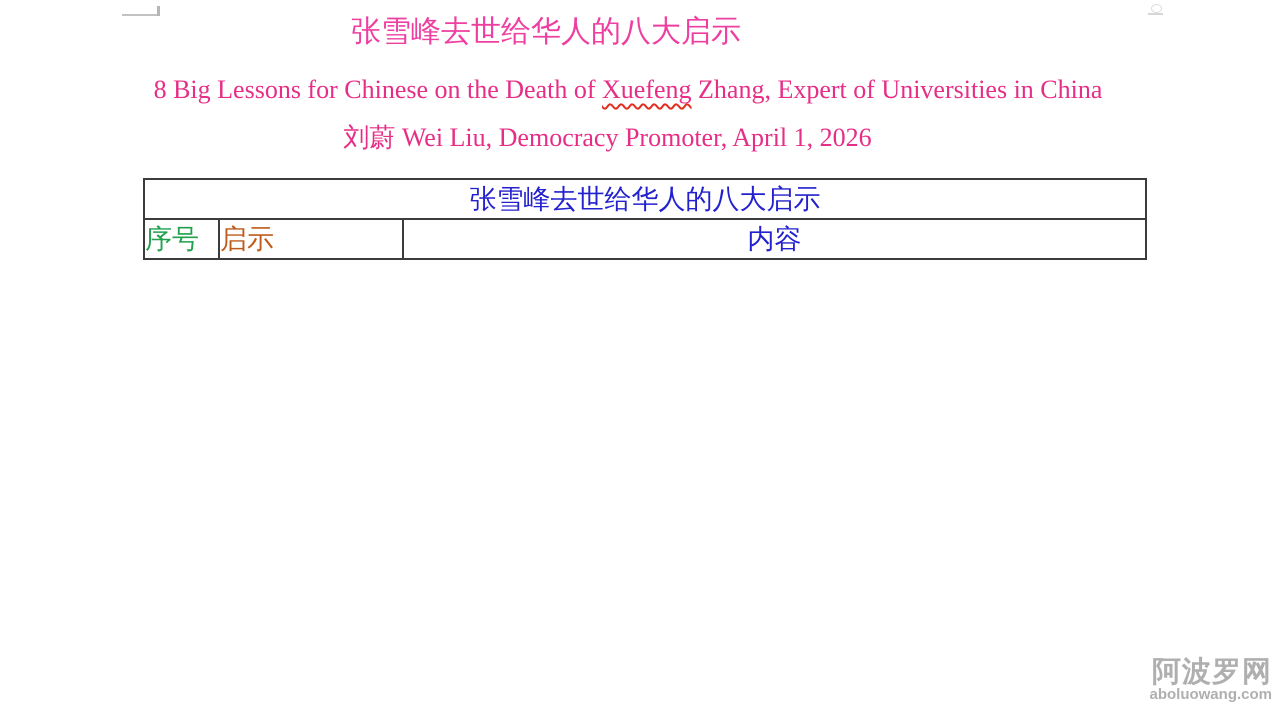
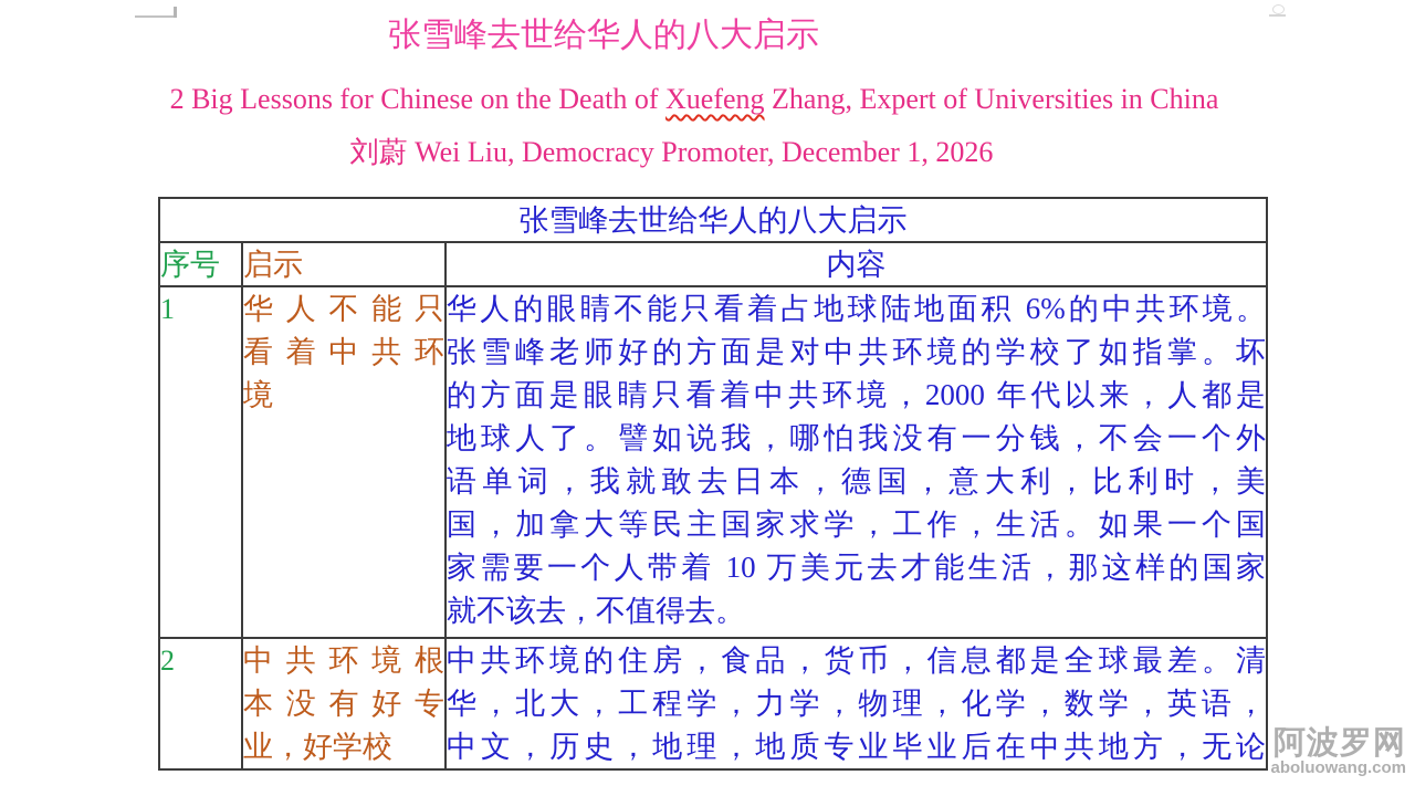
  张雪峰去世给华人的八大启示
- 8 Big Lessons for Chinese on the Death of Xuefeng Zhang, Expert of Universities in China
+ 2 Big Lessons for Chinese on the Death of Xuefeng Zhang, Expert of Universities in China
- 刘蔚 Wei Liu, Democracy Promoter, April 1, 2026
+ 刘蔚 Wei Liu, Democracy Promoter, December 1, 2026
  张雪峰去世给华人的八大启示
  序号	启示	内容
+ 1	华人不能只看着中共环境	华人的眼睛不能只看着占地球陆地面积 6%的中共环境。张雪峰老师好的方面是对中共环境的学校了如指掌。坏的方面是眼睛只看着中共环境，2000 年代以来，人都是地球人了。譬如说我，哪怕我没有一分钱，不会一个外语单词，我就敢去日本，德国，意大利，比利时，美国，加拿大等民主国家求学，工作，生活。如果一个国家需要一个人带着 10 万美元去才能生活，那这样的国家就不该去，不值得去。
+ 2	中共环境根本没有好专业，好学校	中共环境的住房，食品，货币，信息都是全球最差。清华，北大，工程学，力学，物理，化学，数学，英语，中文，历史，地理，地质专业毕业后在中共地方，无论
  阿波罗网
  aboluowang.com
